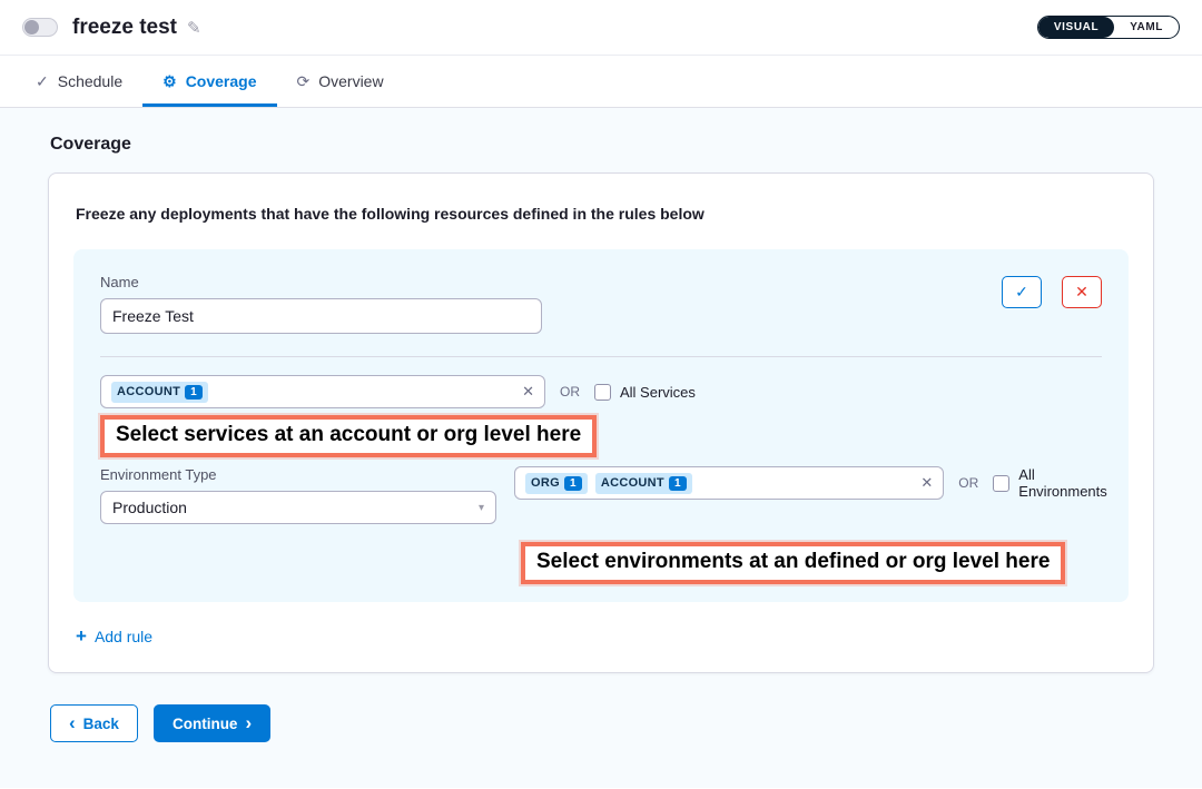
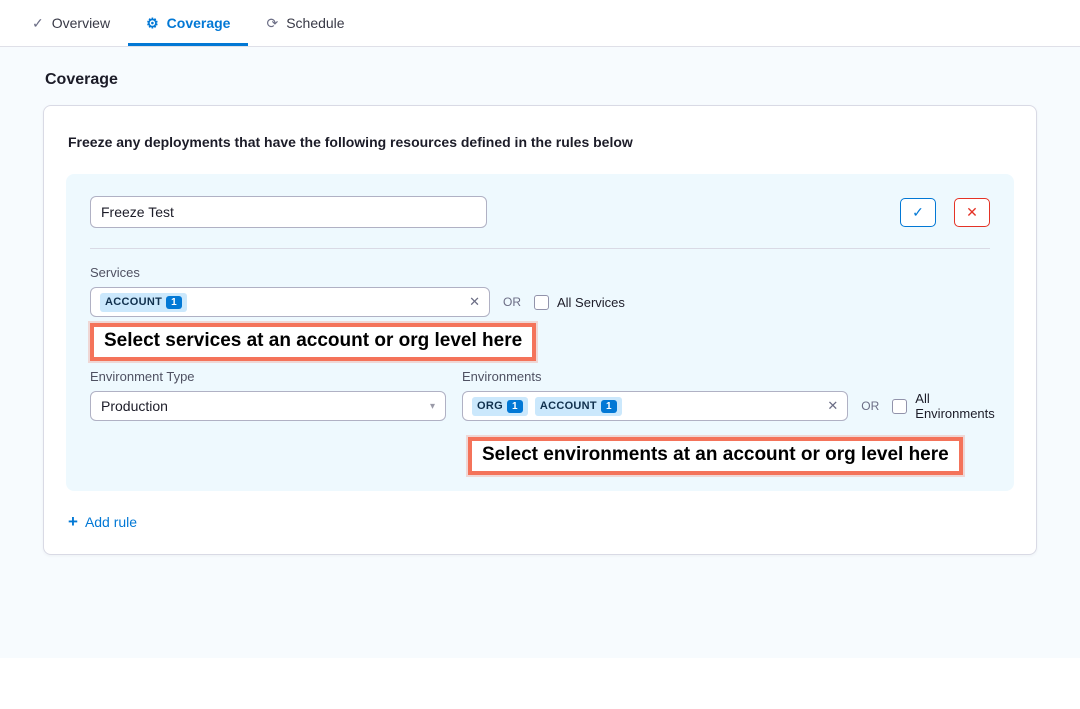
- freeze test
- ✎
- VISUAL
- YAML
  ✓
- Schedule
+ Overview
  ⚙
  Coverage
  ⟳
- Overview
+ Schedule
  Coverage
  Freeze any deployments that have the following resources defined in the rules below
- Name
  Freeze Test
  ✓
  ✕
+ Services
  ACCOUNT
  1
  ✕
  OR
  All Services
  Select services at an account or org level here
  Environment Type
  Production
  ▾
+ Environments
  ORG
  1
  ACCOUNT
  1
  ✕
  OR
  All Environments
- Select environments at an defined or org level here
+ Select environments at an account or org level here
  +
  Add rule
- ‹
- Back
- Continue
- ›
